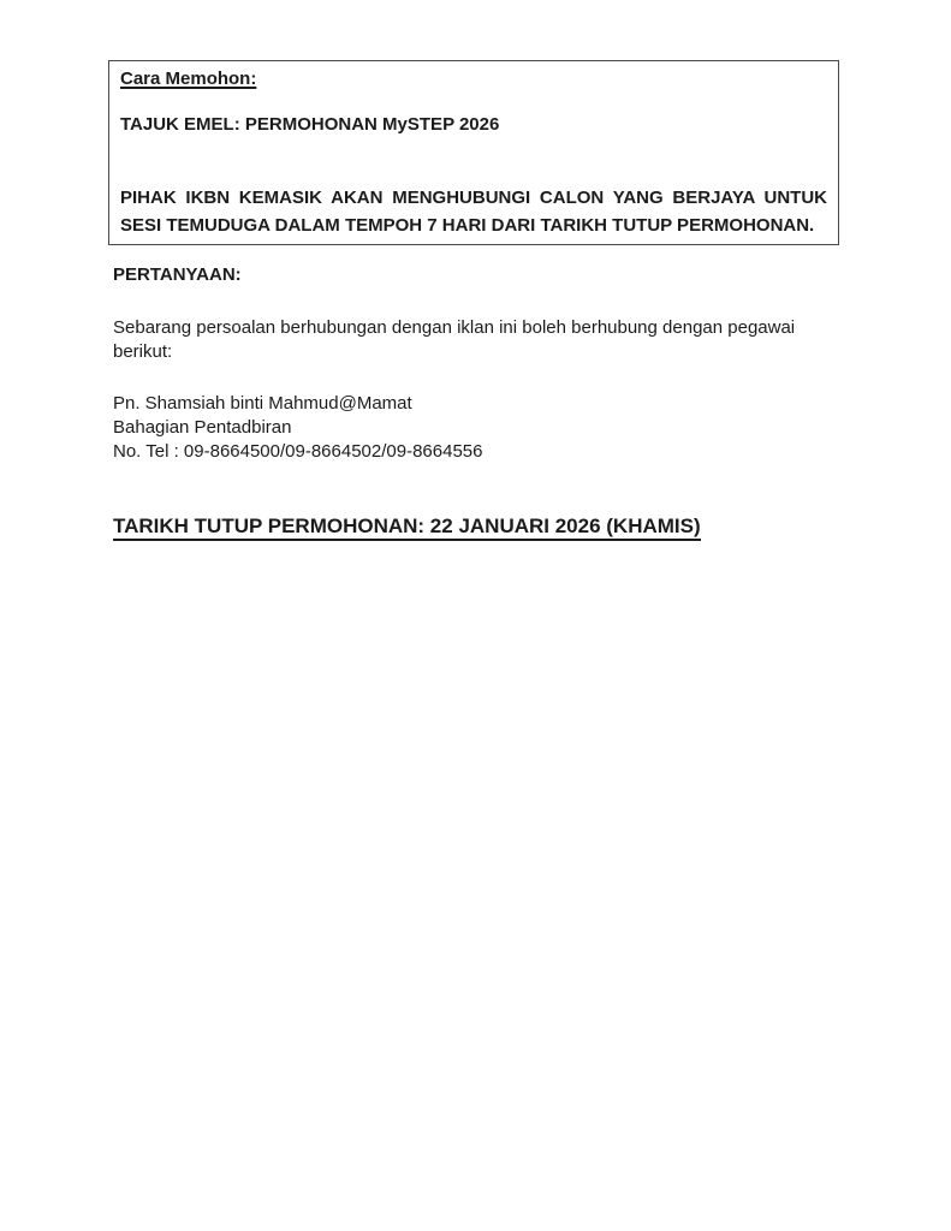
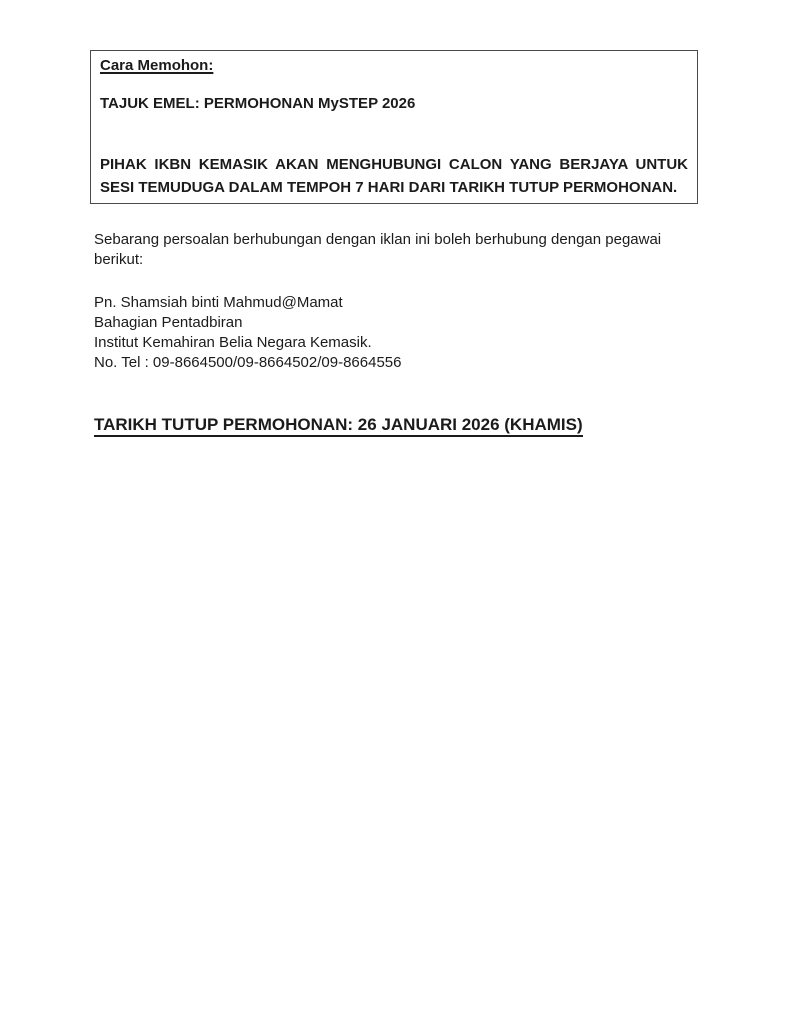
  Cara Memohon:
  TAJUK EMEL: PERMOHONAN MySTEP 2026
  PIHAK IKBN KEMASIK AKAN MENGHUBUNGI CALON YANG BERJAYA UNTUK SESI TEMUDUGA DALAM TEMPOH 7 HARI DARI TARIKH TUTUP PERMOHONAN.
- PERTANYAAN:
  Sebarang persoalan berhubungan dengan iklan ini boleh berhubung dengan pegawai berikut:
  Pn. Shamsiah binti Mahmud@Mamat
  Bahagian Pentadbiran
+ Institut Kemahiran Belia Negara Kemasik.
  No. Tel : 09-8664500/09-8664502/09-8664556
- TARIKH TUTUP PERMOHONAN: 22 JANUARI 2026 (KHAMIS)
+ TARIKH TUTUP PERMOHONAN: 26 JANUARI 2026 (KHAMIS)
